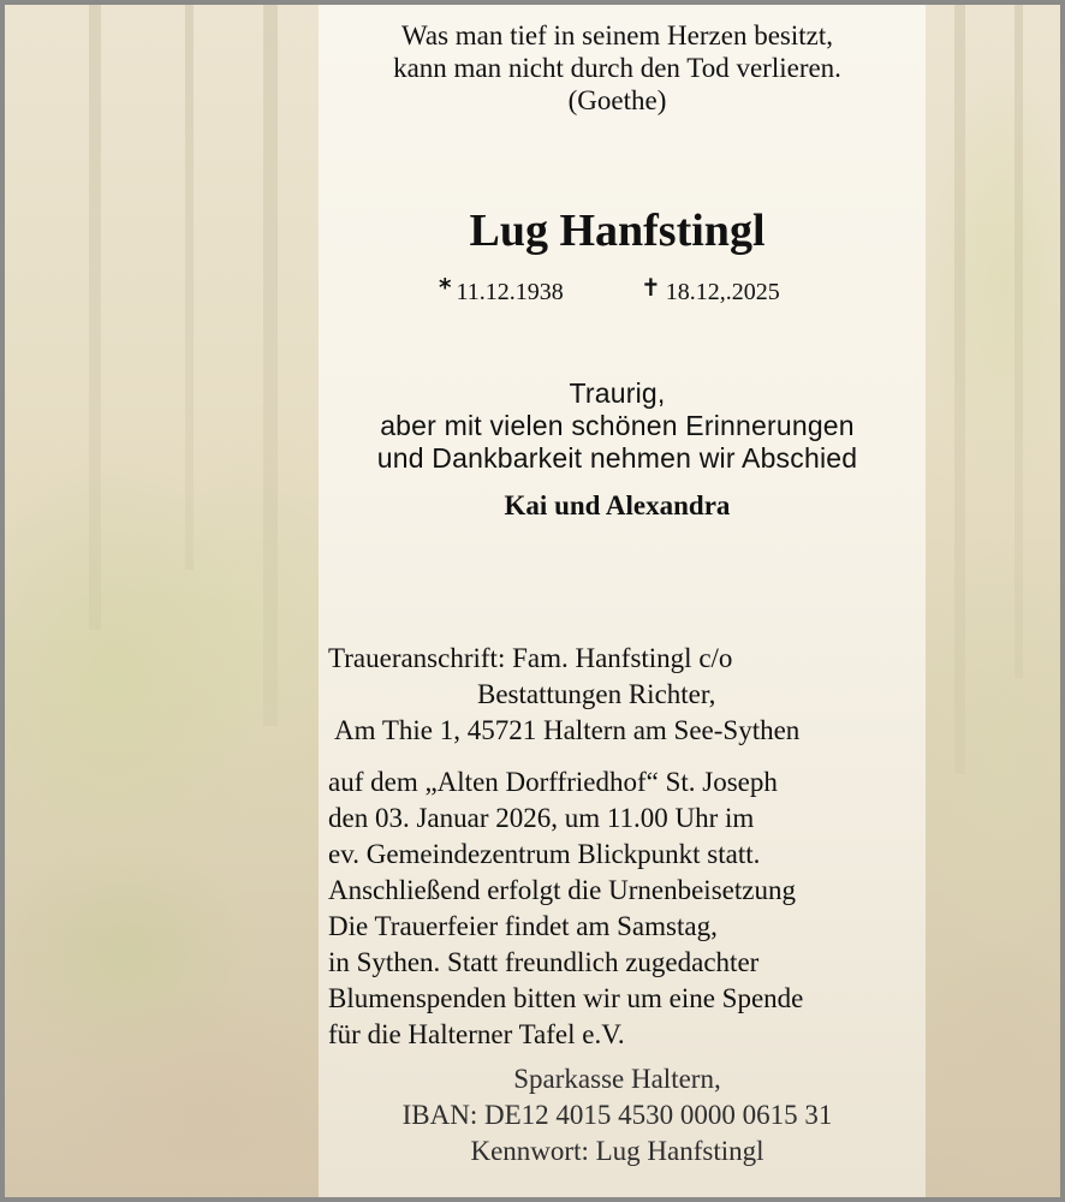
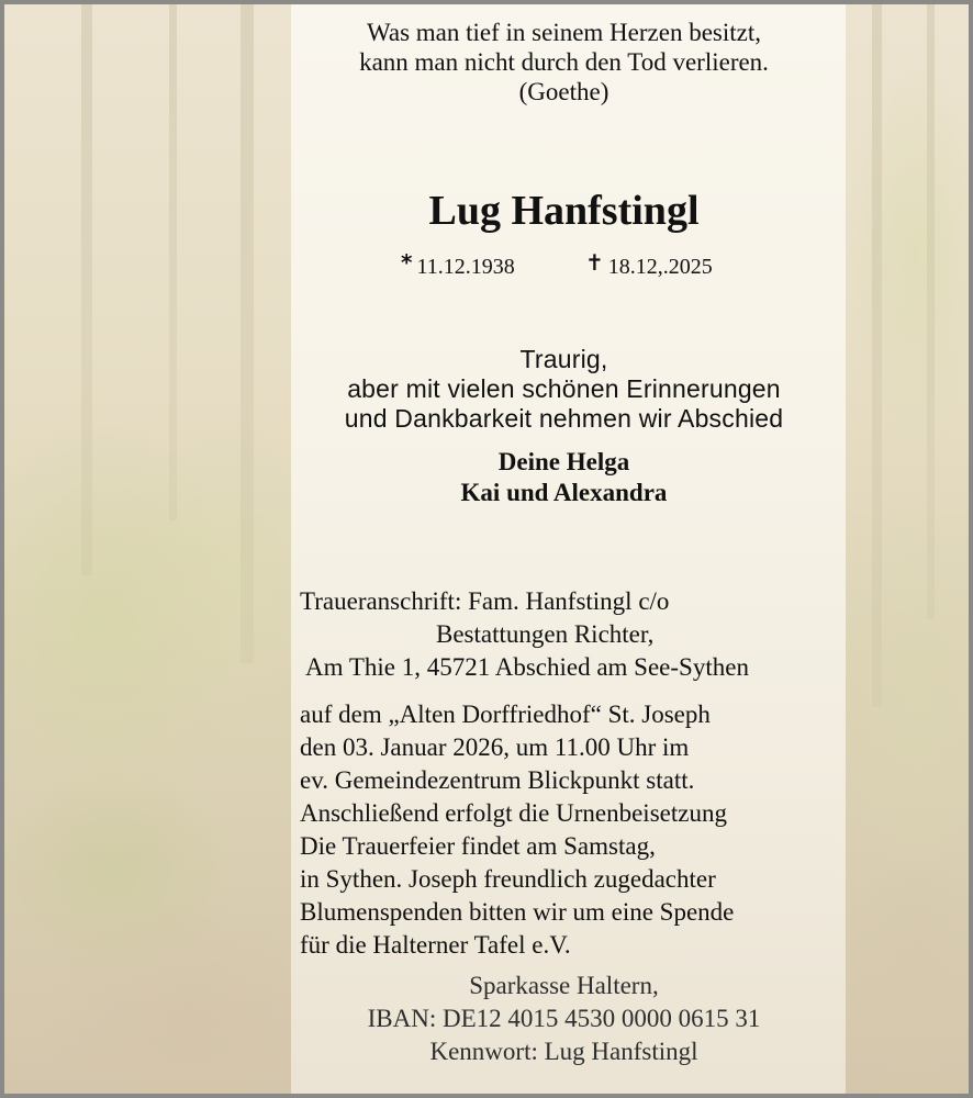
  Was man tief in seinem Herzen besitzt,
  kann man nicht durch den Tod verlieren.
  (Goethe)
  Lug Hanfstingl
  * 11.12.1938
  ✝ 18.12,.2025
  Traurig,
  aber mit vielen schönen Erinnerungen
  und Dankbarkeit nehmen wir Abschied
+ Deine Helga
  Kai und Alexandra
  Traueranschrift: Fam. Hanfstingl c/o
  Bestattungen Richter,
- Am Thie 1, 45721 Haltern am See-Sythen
+ Am Thie 1, 45721 Abschied am See-Sythen
  auf dem „Alten Dorffriedhof“ St. Joseph
  den 03. Januar 2026, um 11.00 Uhr im
  ev. Gemeindezentrum Blickpunkt statt.
  Anschließend erfolgt die Urnenbeisetzung
  Die Trauerfeier findet am Samstag,
- in Sythen. Statt freundlich zugedachter
+ in Sythen. Joseph freundlich zugedachter
  Blumenspenden bitten wir um eine Spende
  für die Halterner Tafel e.V.
  Sparkasse Haltern,
  IBAN: DE12 4015 4530 0000 0615 31
  Kennwort: Lug Hanfstingl
